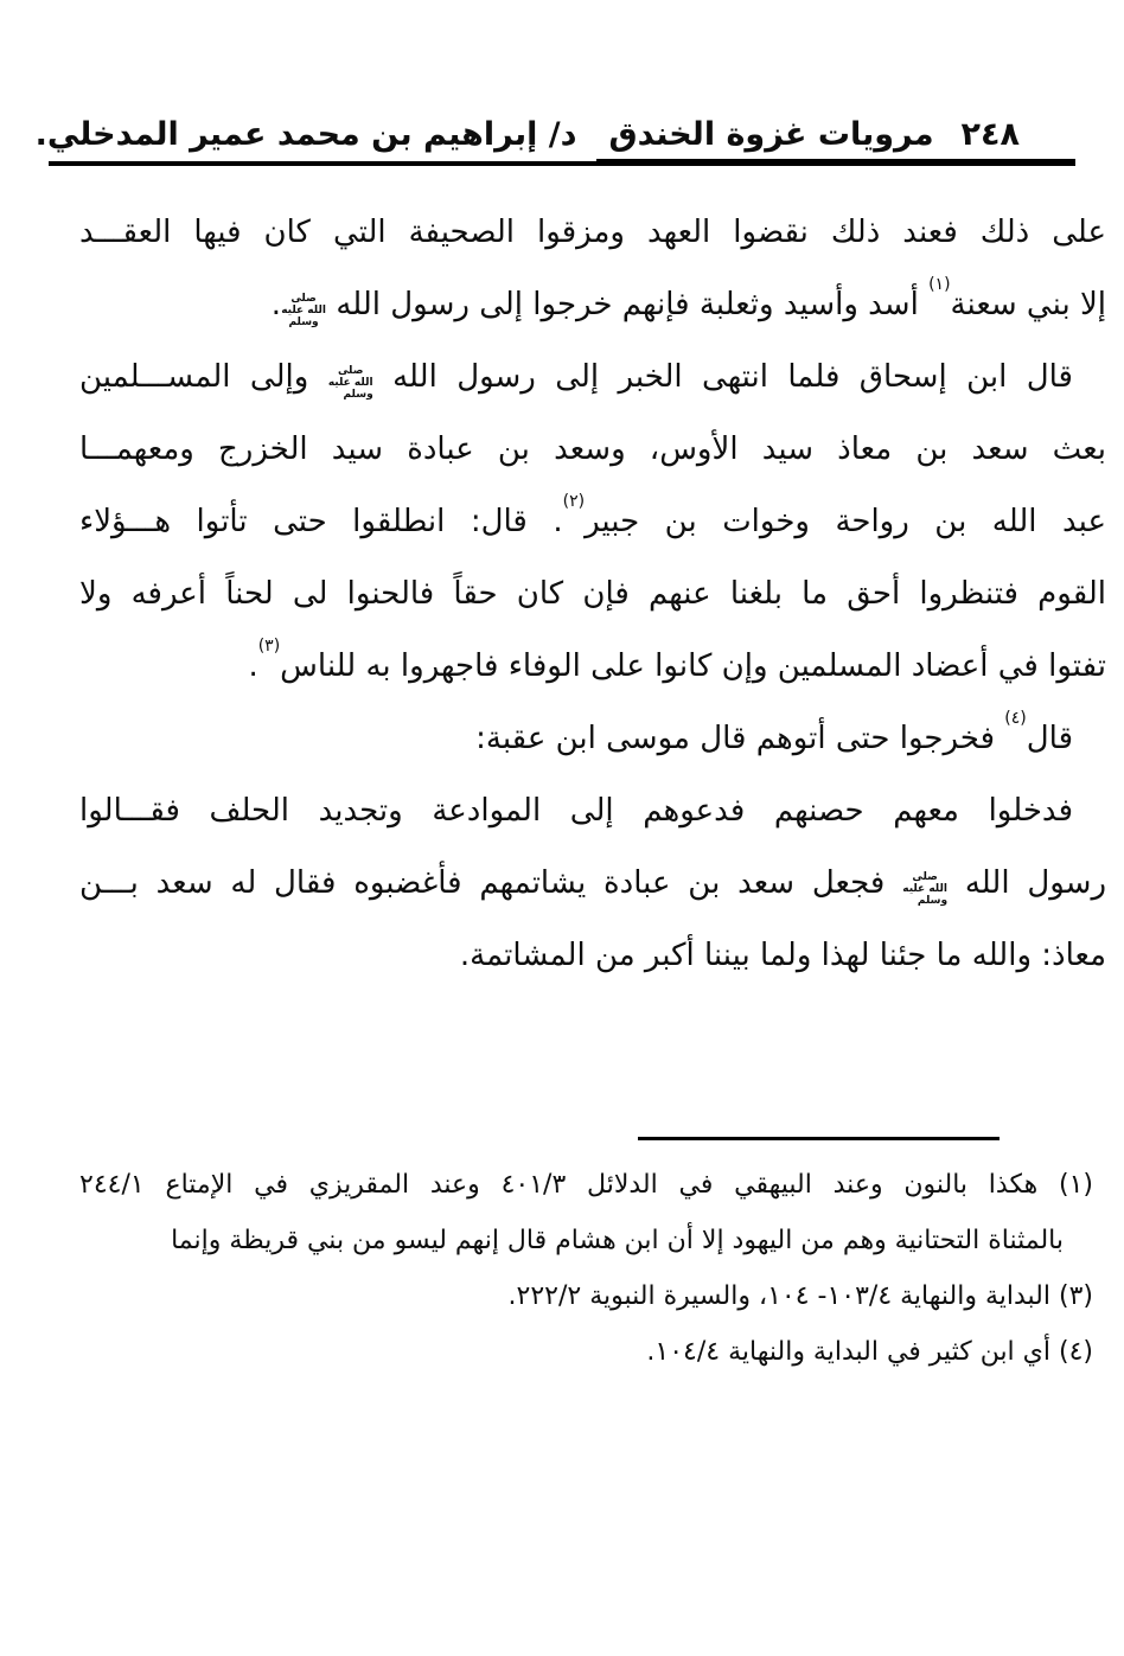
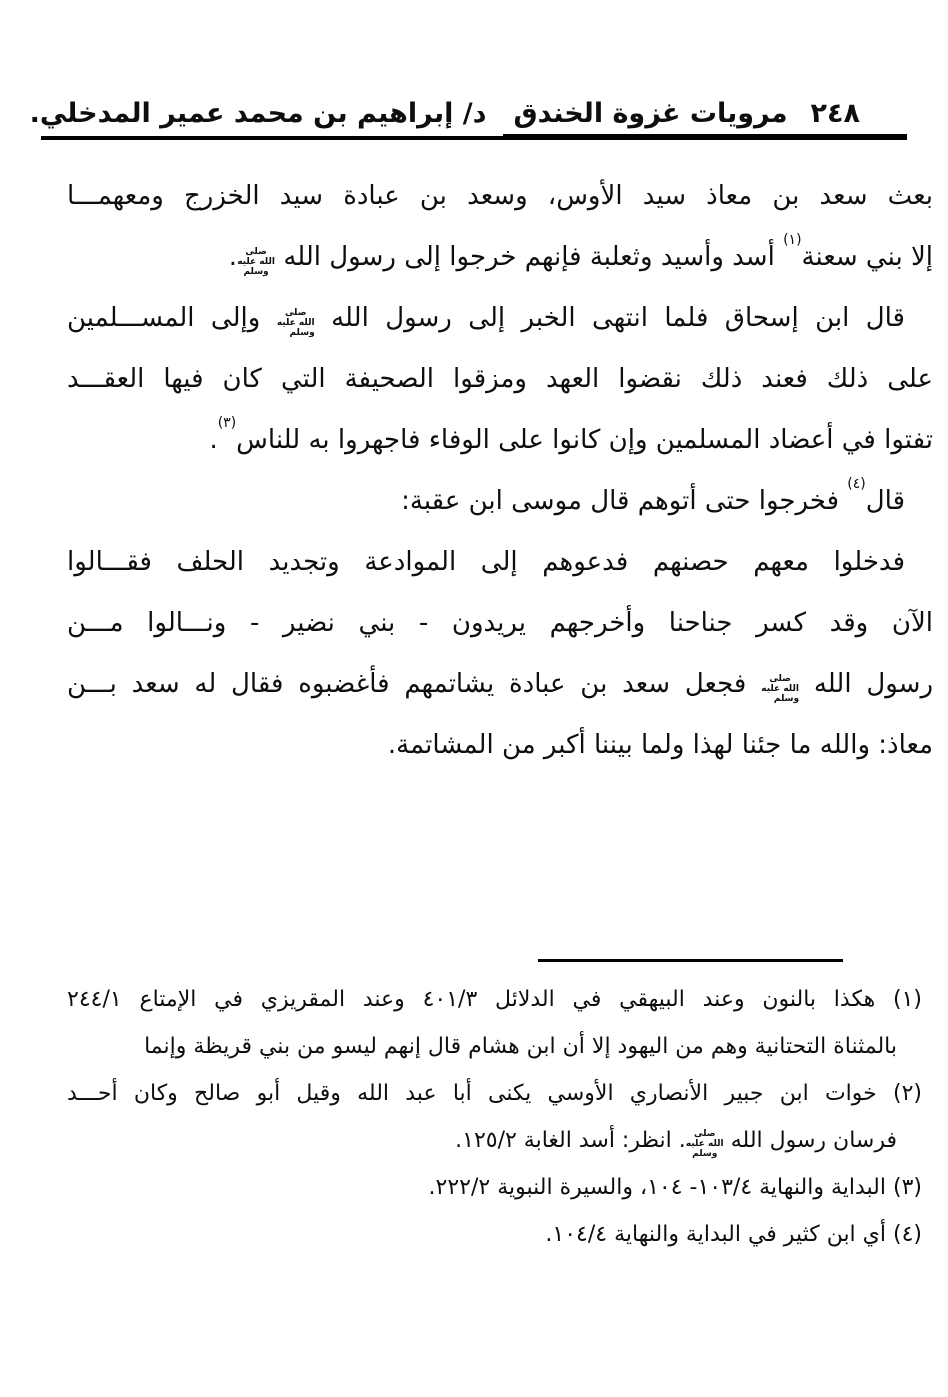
  ٢٤٨
  مرويات غزوة الخندق
  د/ إبراهيم بن محمد عمير المدخلي.
- على ذلك فعند ذلك نقضوا العهد ومزقوا الصحيفة التي كان فيها العقـــد
+ بعث سعد بن معاذ سيد الأوس، وسعد بن عبادة سيد الخزرج ومعهمـــا
  إلا بني سعنة(١) أسد وأسيد وثعلبة فإنهم خرجوا إلى رسول الله صلى الله عليه وسلم.
  قال ابن إسحاق فلما انتهى الخبر إلى رسول الله صلى الله عليه وسلم وإلى المســـلمين
- بعث سعد بن معاذ سيد الأوس، وسعد بن عبادة سيد الخزرج ومعهمـــا
+ على ذلك فعند ذلك نقضوا العهد ومزقوا الصحيفة التي كان فيها العقـــد
- عبد الله بن رواحة وخوات بن جبير(٢). قال: انطلقوا حتى تأتوا هـــؤلاء
- القوم فتنظروا أحق ما بلغنا عنهم فإن كان حقاً فالحنوا لى لحناً أعرفه ولا
  تفتوا في أعضاد المسلمين وإن كانوا على الوفاء فاجهروا به للناس(٣).
  قال(٤) فخرجوا حتى أتوهم قال موسى ابن عقبة:
  فدخلوا معهم حصنهم فدعوهم إلى الموادعة وتجديد الحلف فقـــالوا
+ الآن وقد كسر جناحنا وأخرجهم يريدون - بني نضير - ونـــالوا مـــن
  رسول الله صلى الله عليه وسلم فجعل سعد بن عبادة يشاتمهم فأغضبوه فقال له سعد بـــن
  معاذ: والله ما جئنا لهذا ولما بيننا أكبر من المشاتمة.
  (١) هكذا بالنون وعند البيهقي في الدلائل ٤٠١/٣ وعند المقريزي في الإمتاع ٢٤٤/١
  بالمثناة التحتانية وهم من اليهود إلا أن ابن هشام قال إنهم ليسو من بني قريظة وإنما
+ (٢) خوات ابن جبير الأنصاري الأوسي يكنى أبا عبد الله وقيل أبو صالح وكان أحـــد
+ فرسان رسول الله صلى الله عليه وسلم. انظر: أسد الغابة ١٢٥/٢.
  (٣) البداية والنهاية ١٠٣/٤- ١٠٤، والسيرة النبوية ٢٢٢/٢.
  (٤) أي ابن كثير في البداية والنهاية ١٠٤/٤.
